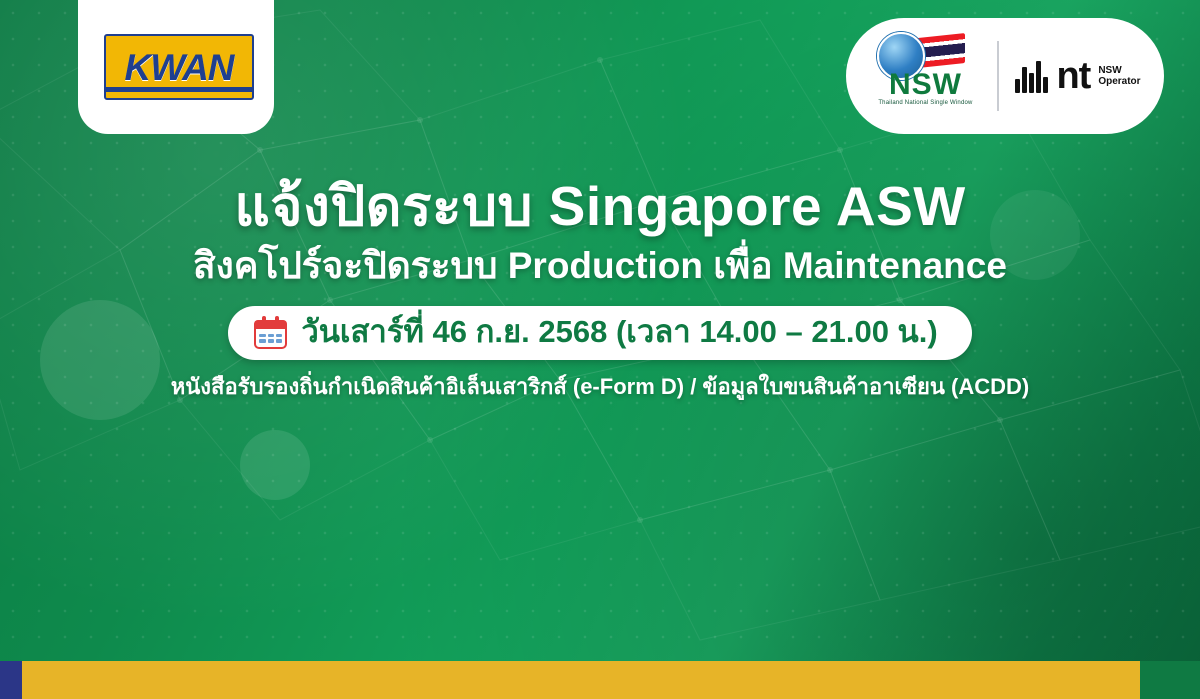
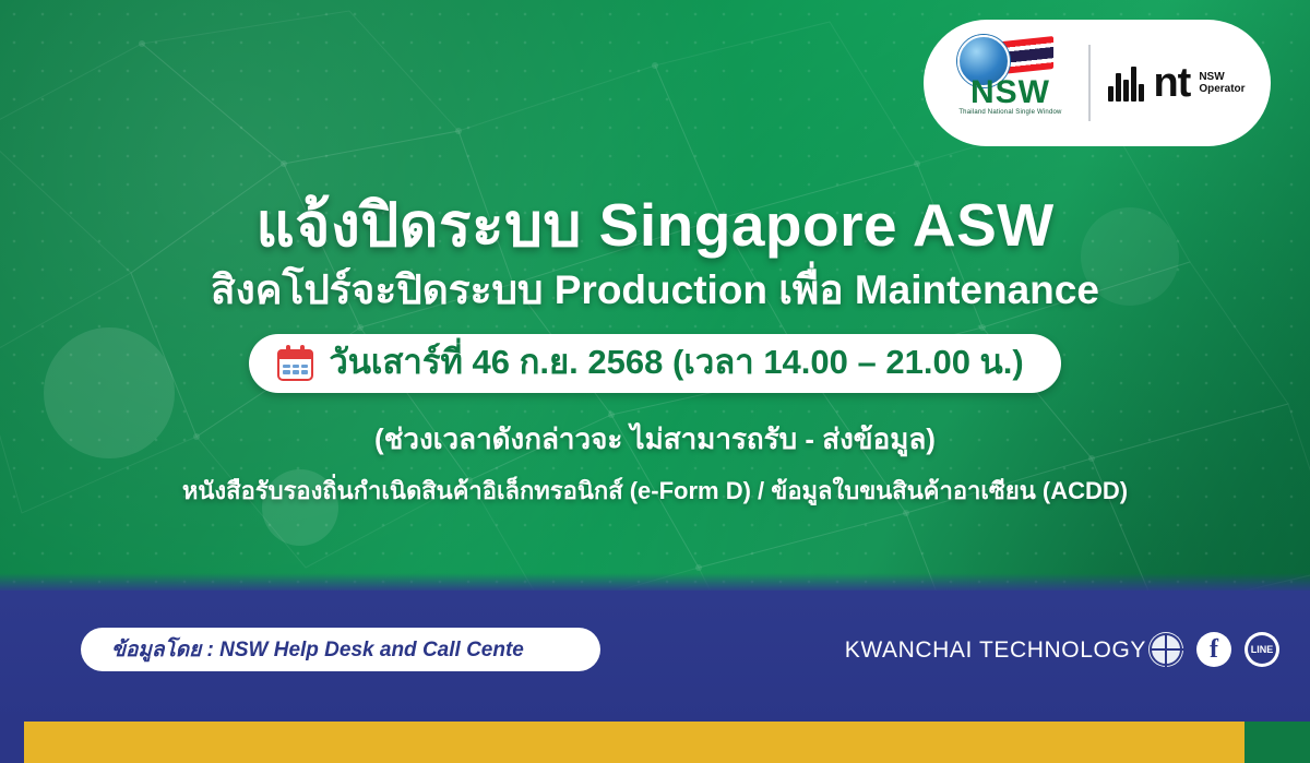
- KWAN
  NSW
  nt
  NSW
  Operator
  แจ้งปิดระบบ Singapore ASW
  สิงคโปร์จะปิดระบบ Production เพื่อ Maintenance
  วันเสาร์ที่ 46 ก.ย. 2568 (เวลา 14.00 – 21.00 น.)
+ (ช่วงเวลาดังกล่าวจะ ไม่สามารถรับ - ส่งข้อมูล)
- หนังสือรับรองถิ่นกำเนิดสินค้าอิเล็นเสาริกส์ (e-Form D) / ข้อมูลใบขนสินค้าอาเซียน (ACDD)
+ หนังสือรับรองถิ่นกำเนิดสินค้าอิเล็กทรอนิกส์ (e-Form D) / ข้อมูลใบขนสินค้าอาเซียน (ACDD)
+ ข้อมูลโดย : NSW Help Desk and Call Cente
+ KWANCHAI TECHNOLOGY
+ f
+ LINE
